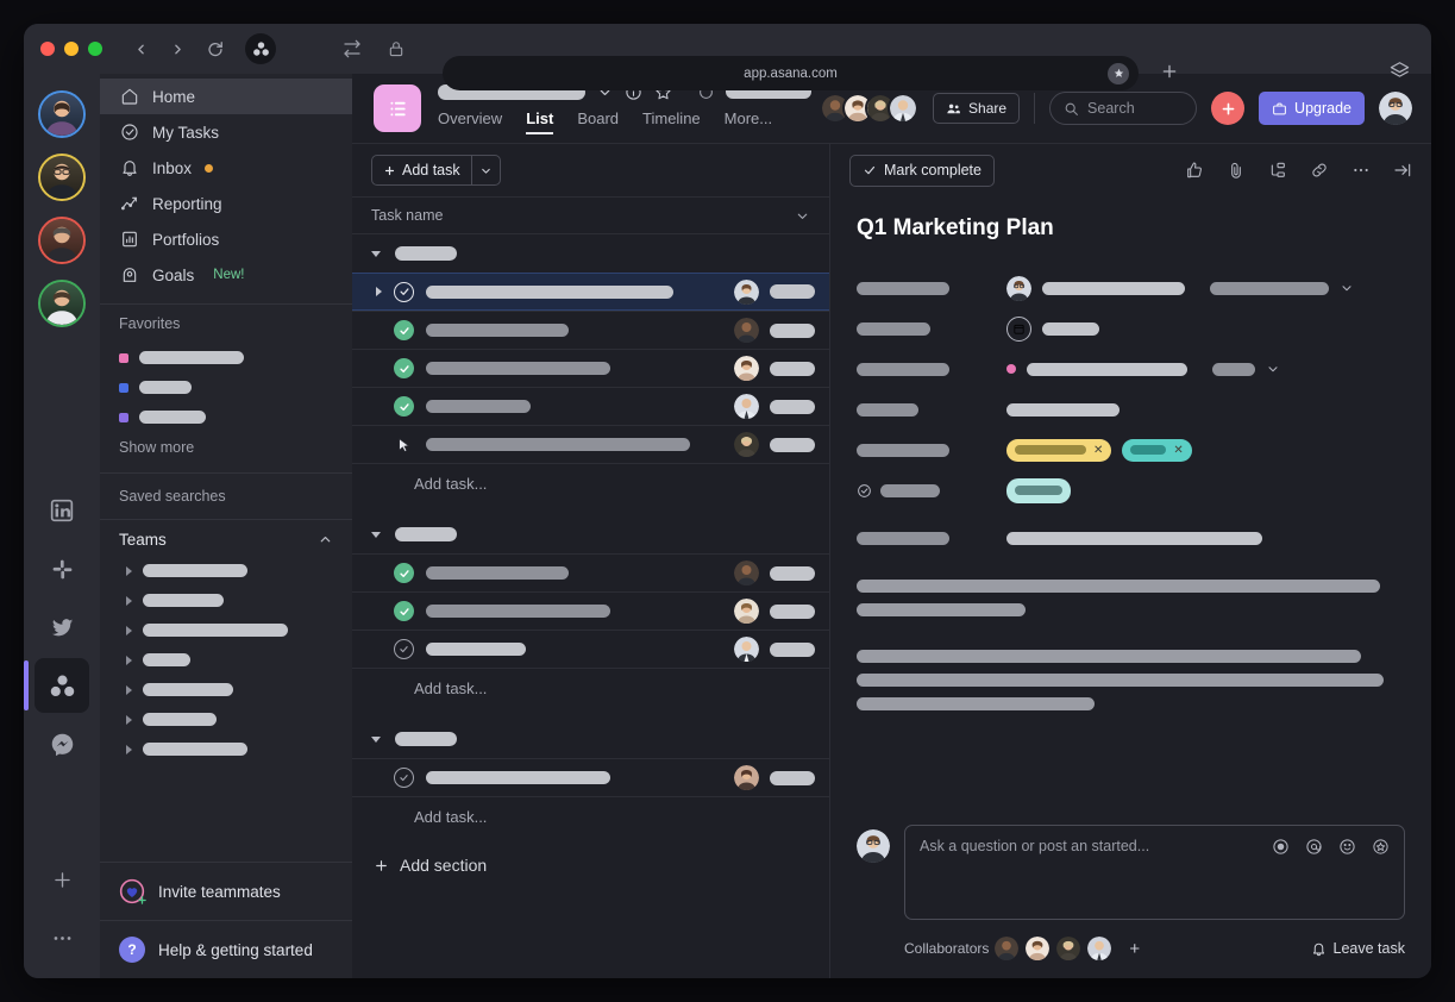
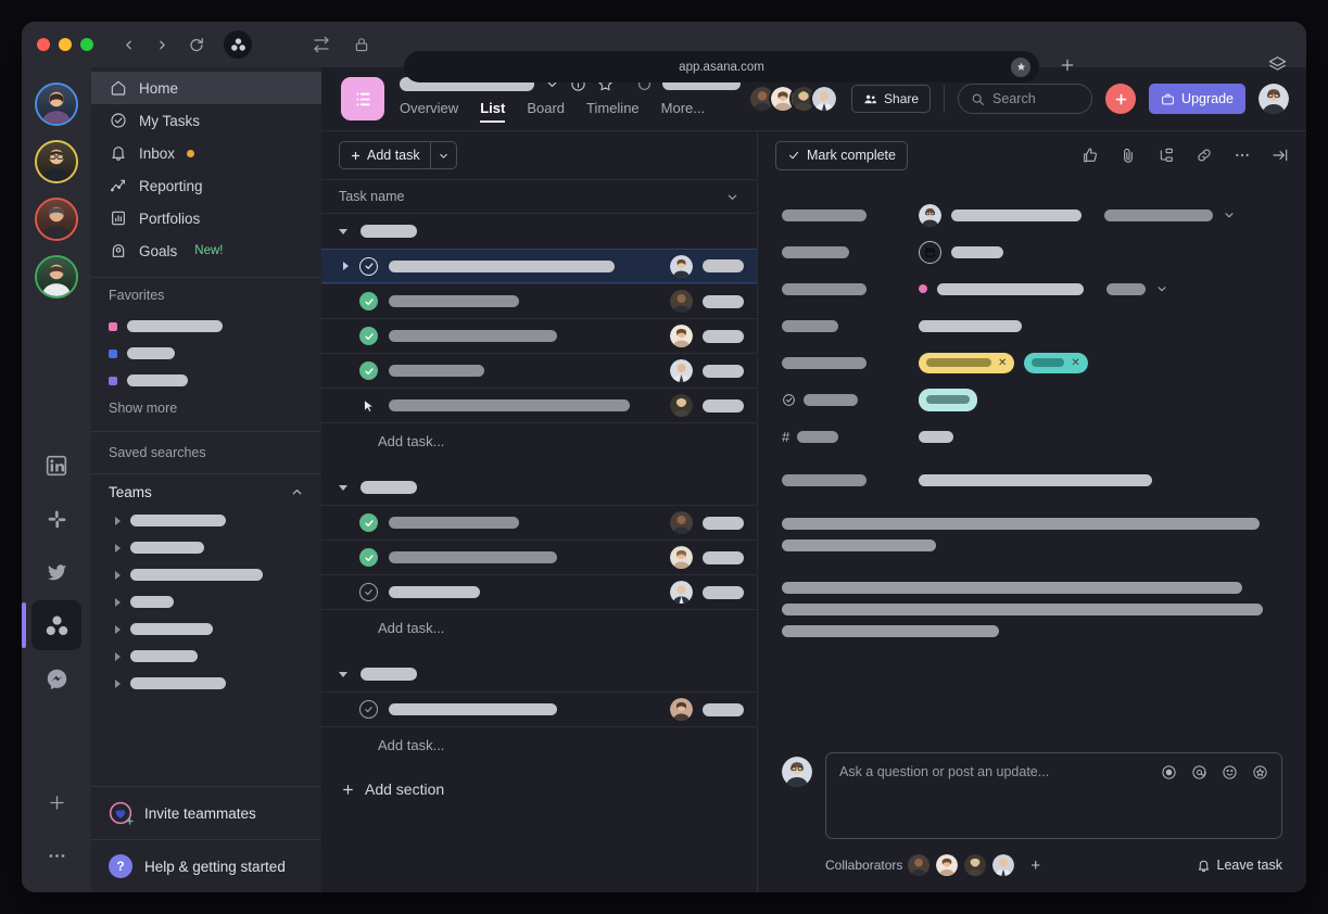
  app.asana.com
  Home
  My Tasks
  Inbox
  Reporting
  Portfolios
  Goals
  New!
  Favorites
  Show more
  Saved searches
  Teams
  Invite teammates
  ?
  Help & getting started
  Overview
  List
  Board
  Timeline
  More...
  Share
  Search
  Upgrade
  Add task
  Task name
  Add task...
  Add task...
  Add task...
  Add section
  Mark complete
- Q1 Marketing Plan
  ✕
  ✕
+ #
- Ask a question or post an started...
+ Ask a question or post an update...
  Collaborators
  +
  Leave task
